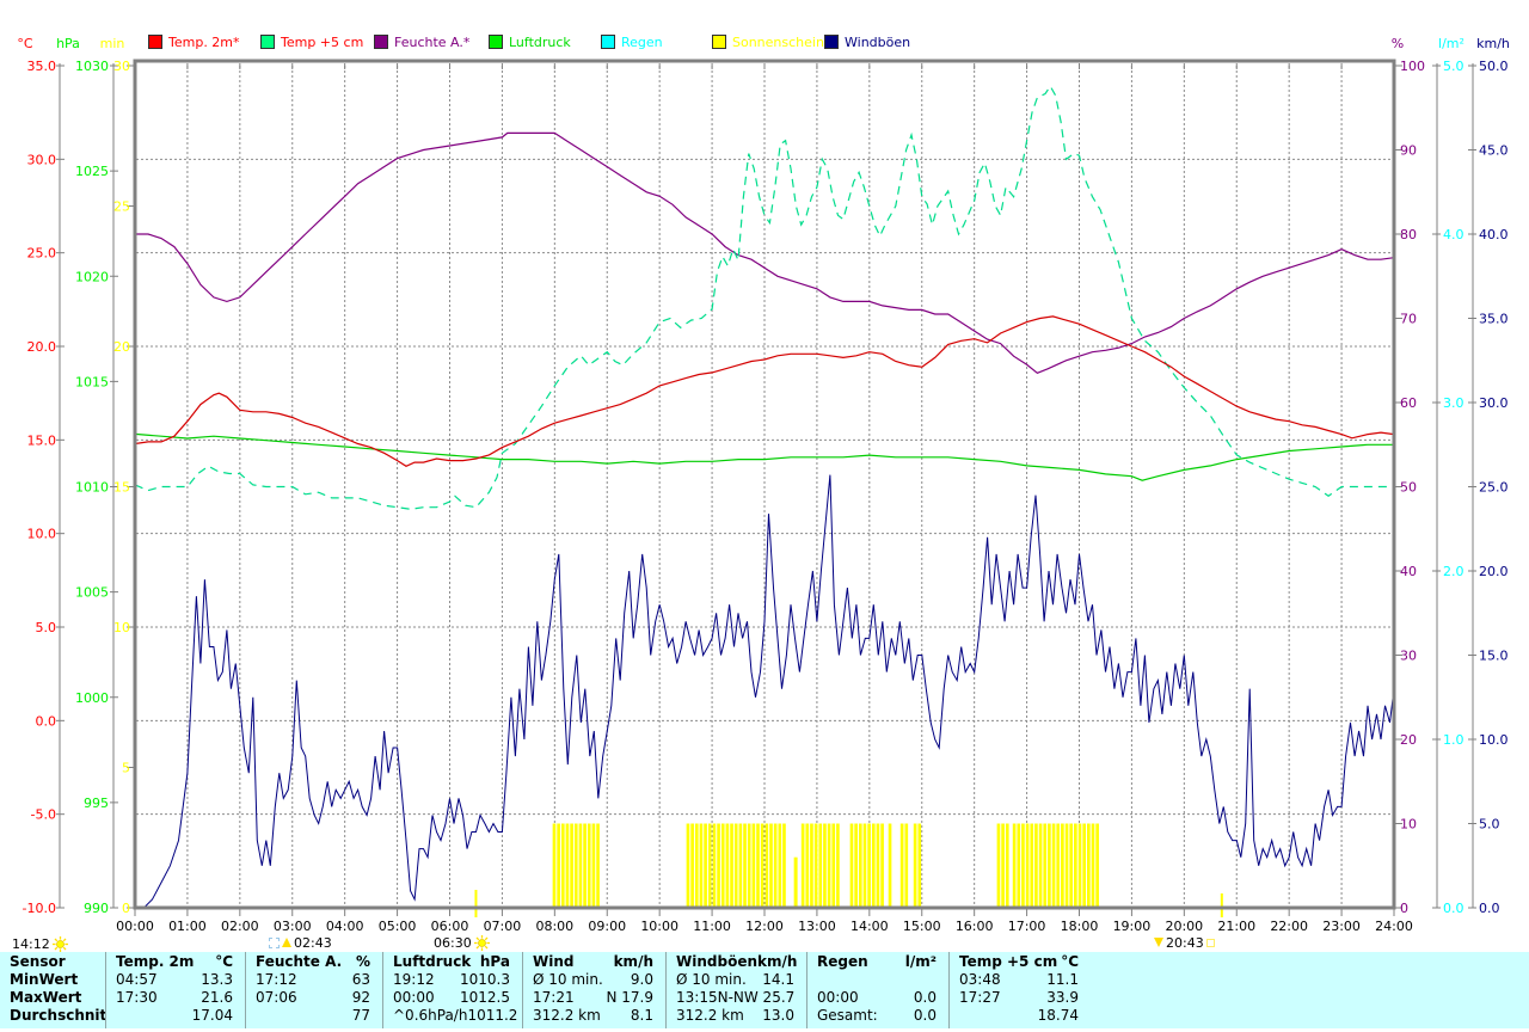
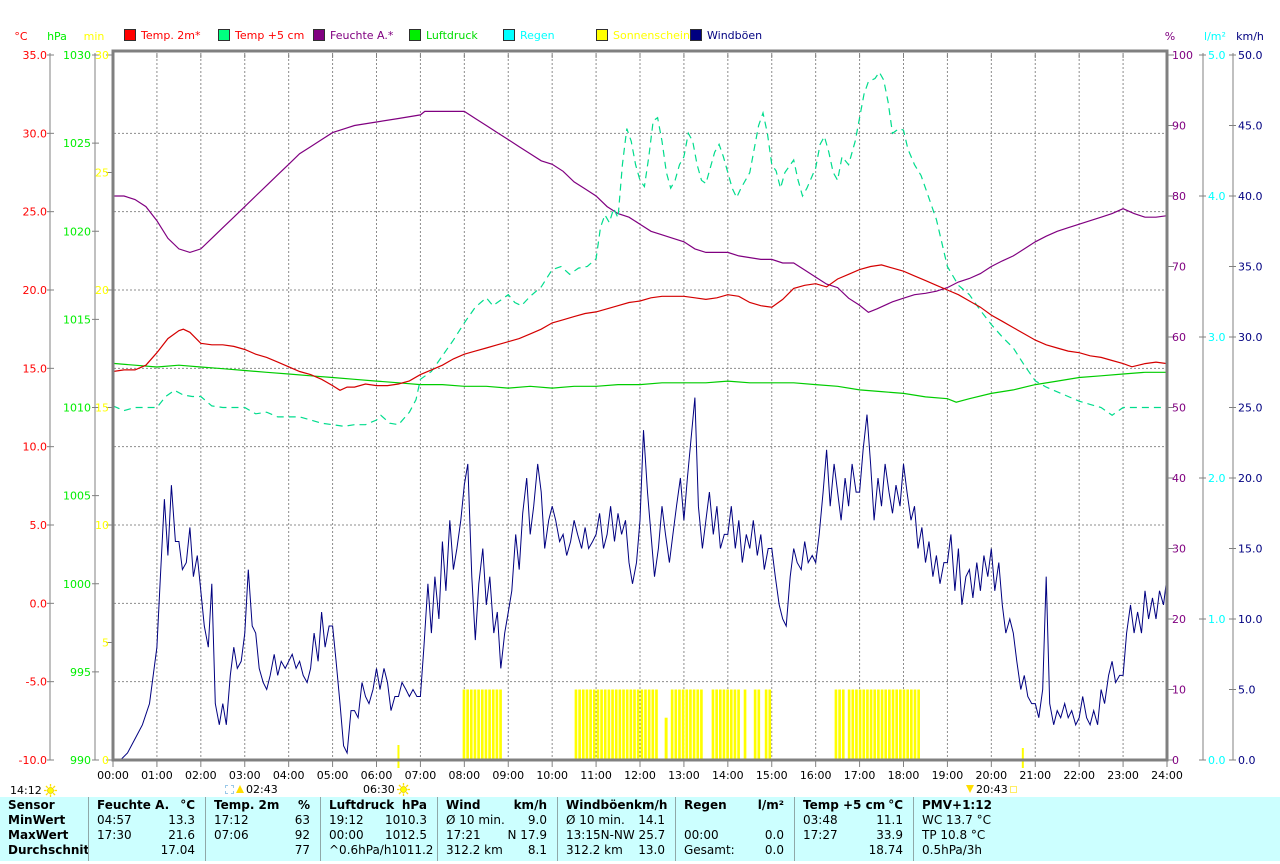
  00:00
  01:00
  02:00
  03:00
  04:00
  05:00
  06:00
  07:00
  08:00
  09:00
  10:00
  11:00
  12:00
  13:00
  14:00
  15:00
  16:00
  17:00
  18:00
  19:00
  20:00
  21:00
  22:00
  23:00
  24:00
  °C
  35.0
  30.0
  25.0
  20.0
  15.0
  10.0
  5.0
  0.0
  -5.0
  -10.0
  hPa
  1030
  1025
  1020
  1015
  1010
  1005
  1000
  995
  990
  min
  30
  25
  20
  15
  10
  5
  0
  %
  100
  90
  80
  70
  60
  50
  40
  30
  20
  10
  0
  l/m²
  5.0
  4.0
  3.0
  2.0
  1.0
  0.0
  km/h
  50.0
  45.0
  40.0
  35.0
  30.0
  25.0
  20.0
  15.0
  10.0
  5.0
  0.0
  Temp. 2m*
  Temp +5 cm
  Feuchte A.*
  Luftdruck
  Regen
  Sonnenschein
  Windböen
  02:43
  06:30
  20:43
  14:12
  Sensor
  MinWert
  MaxWert
  Durchschnit
- Temp. 2m
+ Feuchte A.
  °C
  04:57
  13.3
  17:30
  21.6
  17.04
- Feuchte A.
+ Temp. 2m
  %
  17:12
  63
  07:06
  92
  77
  Luftdruck
  hPa
  19:12
  1010.3
  00:00
  1012.5
  ^0.6hPa/h
  1011.2
  Wind
  km/h
  Ø 10 min.
  9.0
  17:21
  N 17.9
  312.2 km
  8.1
  Windböen
  km/h
  Ø 10 min.
  14.1
  13:15
  N-NW 25.7
  312.2 km
  13.0
  Regen
  l/m²
  00:00
  0.0
  Gesamt:
  0.0
  Temp +5 cm
  °C
  03:48
  11.1
  17:27
  33.9
  18.74
+ PMV+1:12
+ WC 13.7 °C
+ TP 10.8 °C
+ 0.5hPa/3h
